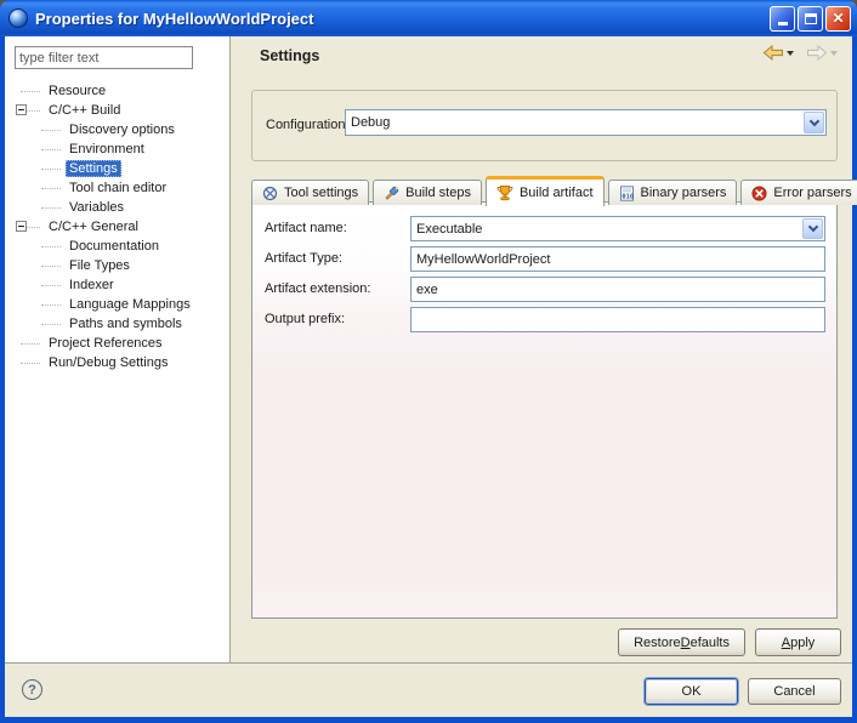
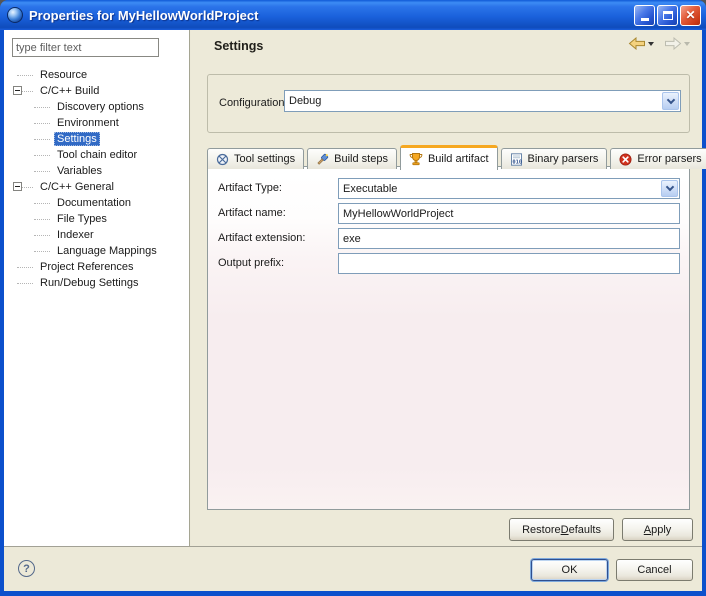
  Properties for MyHellowWorldProject
  ✕
  type filter text
  Resource
  C/C++ Build
  Discovery options
  Environment
  Settings
  Tool chain editor
  Variables
  C/C++ General
  Documentation
  File Types
  Indexer
  Language Mappings
- Paths and symbols
  Project References
  Run/Debug Settings
  Settings
  Configuration
  Debug
  Tool settings
  Build steps
  Build artifact
  Binary parsers
  Error parsers
- Artifact name:
+ Artifact Type:
  Executable
- Artifact Type:
+ Artifact name:
  MyHellowWorldProject
  Artifact extension:
  exe
  Output prefix:
  Restore
  D
  efaults
  A
  pply
  ?
  OK
  Cancel
